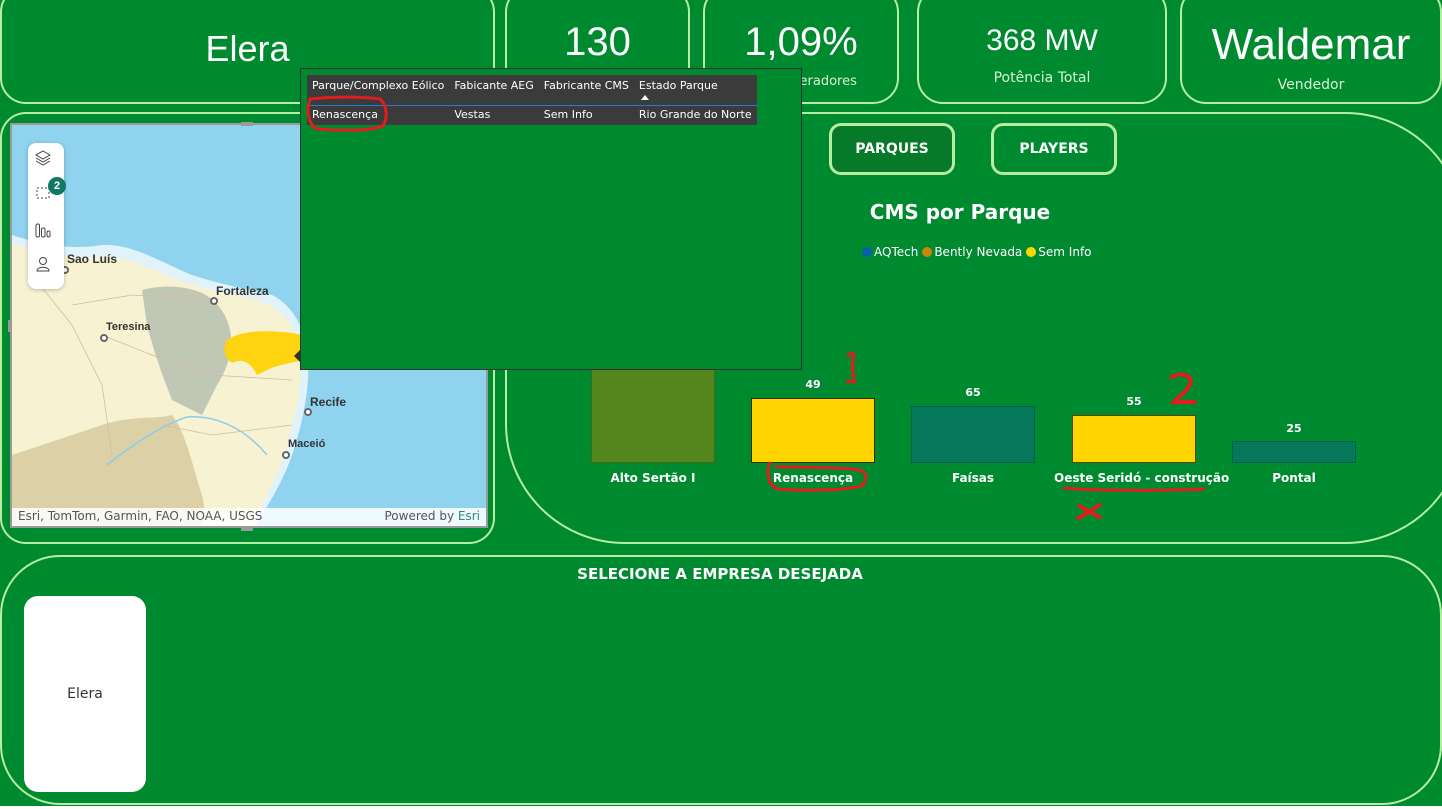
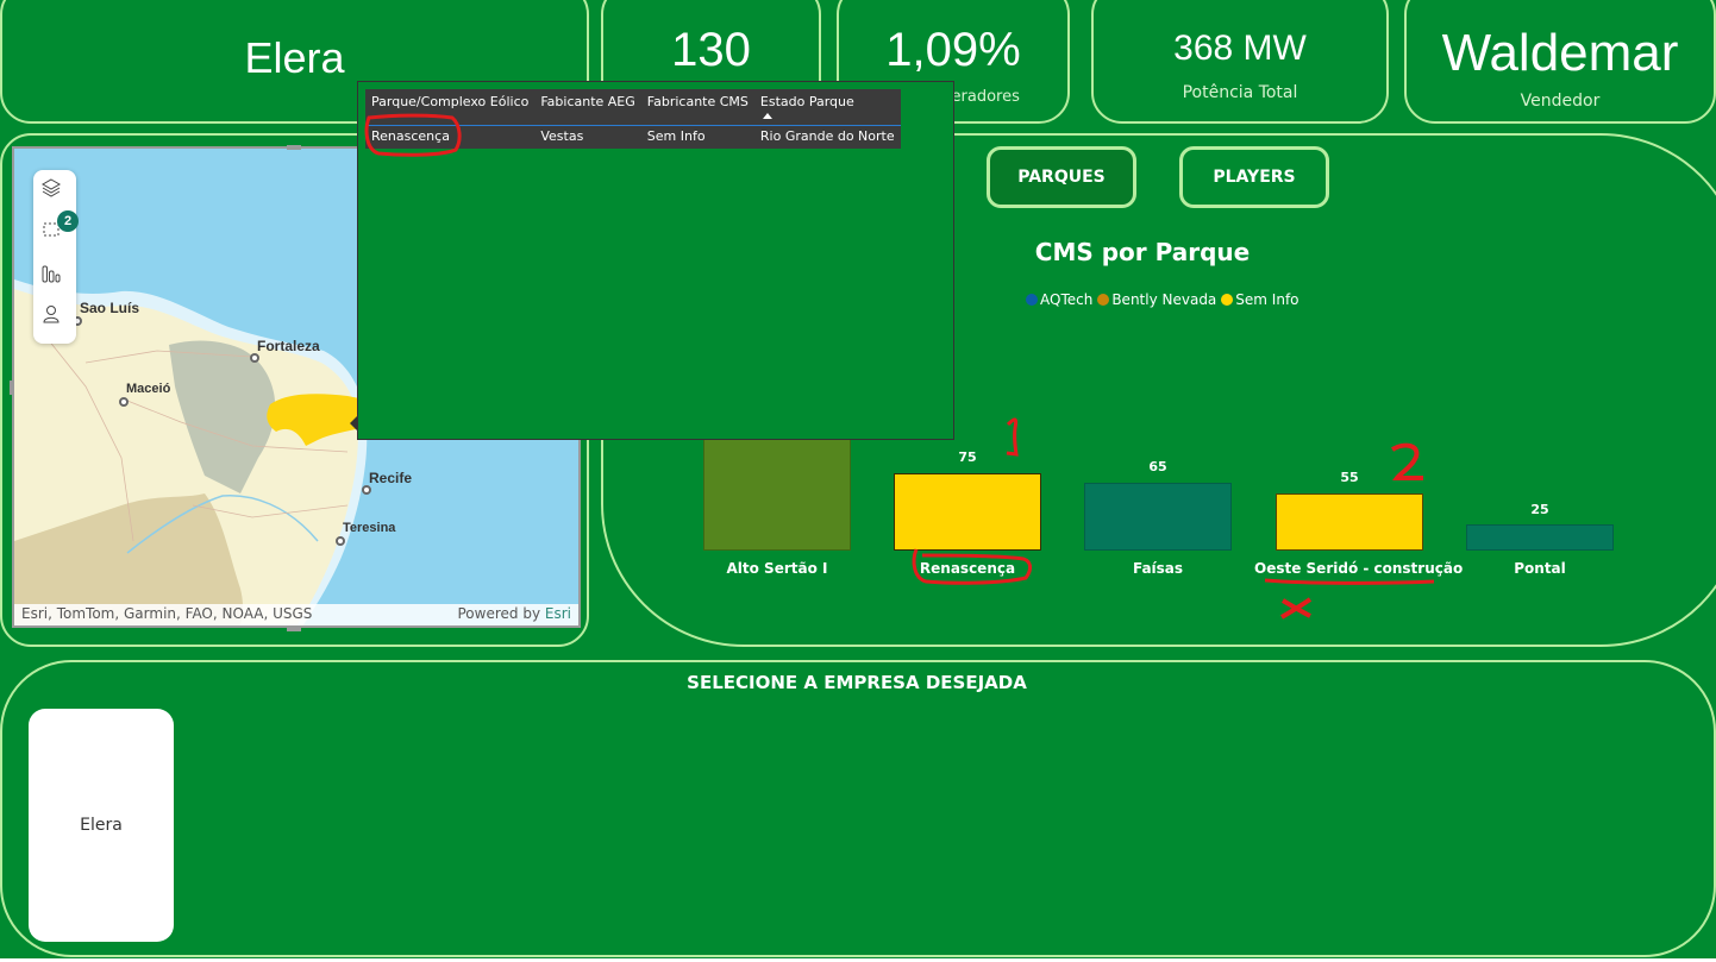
  Elera
  130
  1,09%
  368 MW
  Potência Total
  Waldemar
  Vendedor
  Sao Luís
  Fortaleza
- Teresina
+ Maceió
  Recife
- Maceió
+ Teresina
  2
  Esri, TomTom, Garmin, FAO, NOAA, USGS
  Powered by Esri
  PARQUES
  PLAYERS
  CMS por Parque
  AQTech
  Bently Nevada
  Sem Info
  Alto Sertão I
- 49
+ 75
  Renascença
  65
  Faísas
  55
  Oeste Seridó - construç
  25
  Pontal
  Parque/Complexo Eólico	Fabicante AEG	Fabricante CMS	Estado Parque
  Renascença	Vestas	Sem Info	Rio Grande do Norte
  SELECIONE A EMPRESA DESEJADA
  Elera
